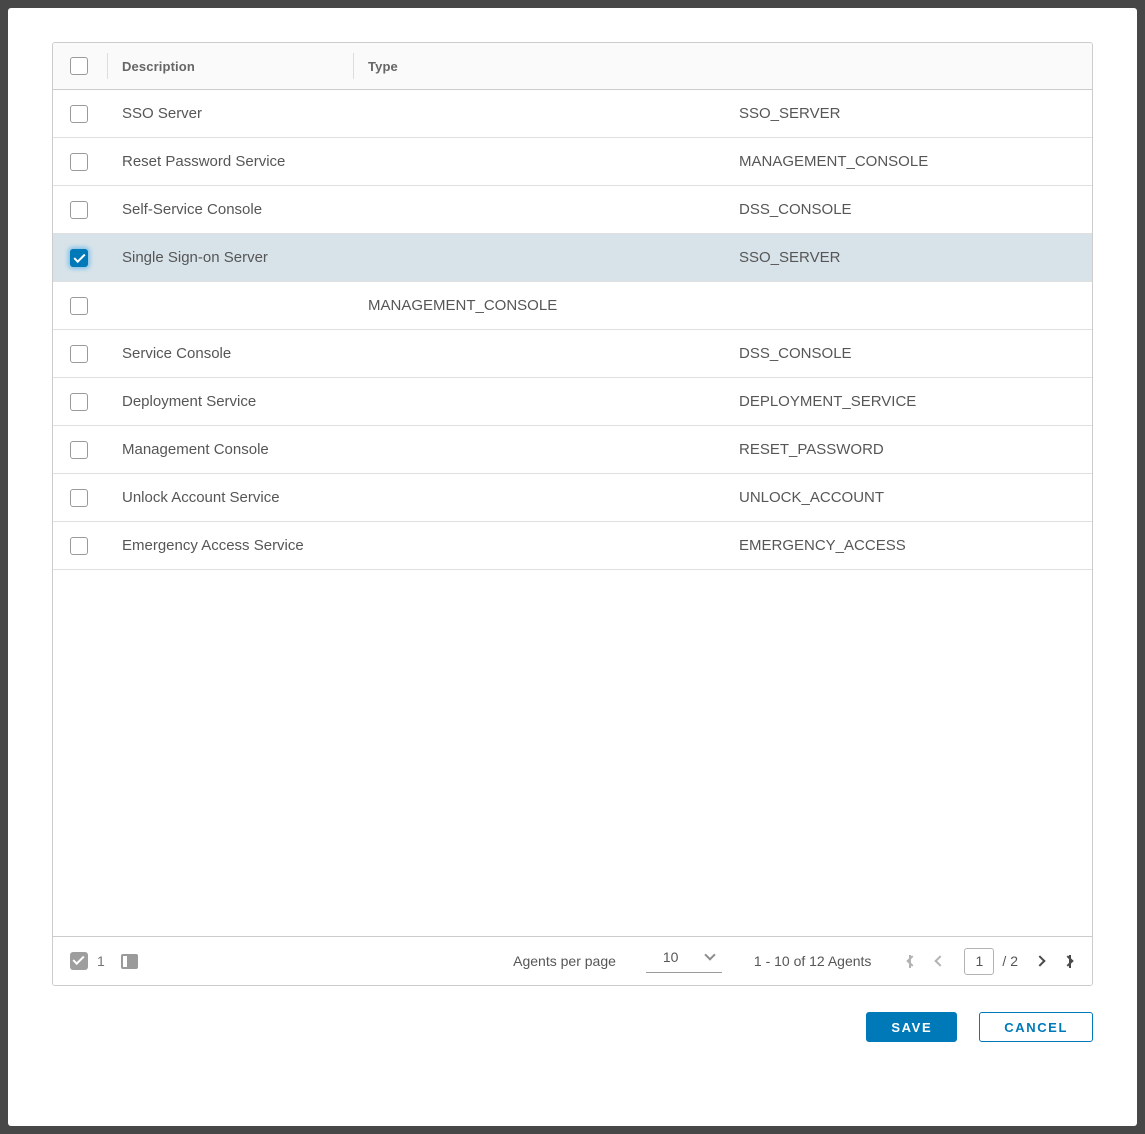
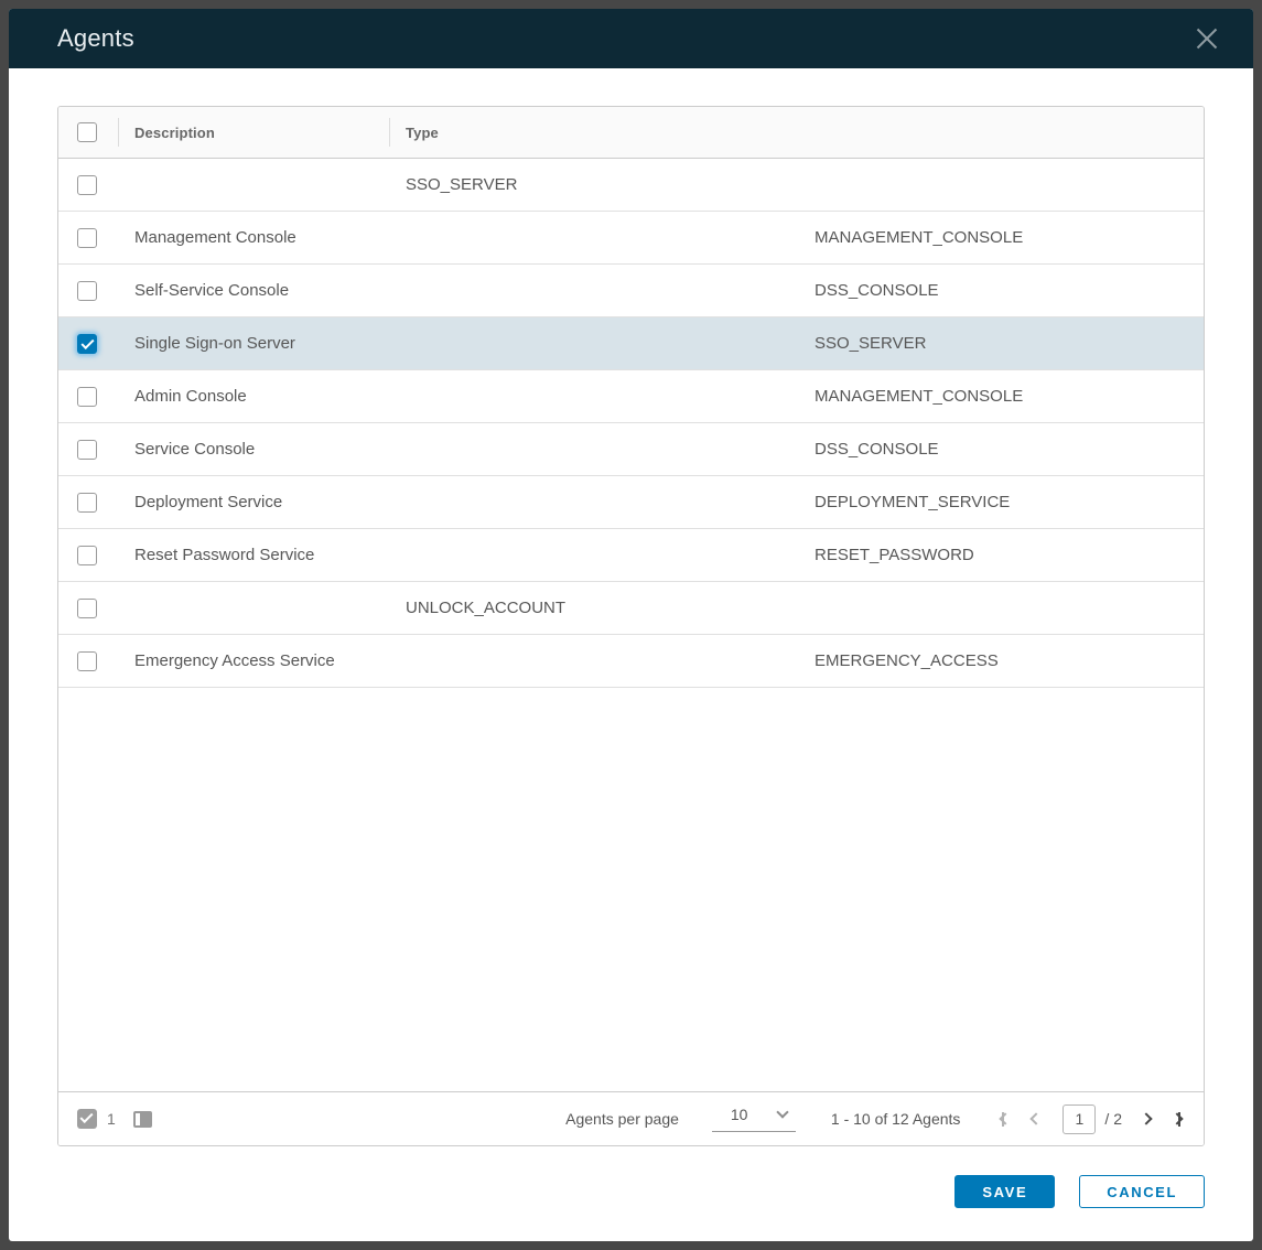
+ Agents
  Description
  Type
- SSO Server
  SSO_SERVER
- Reset Password Service
+ Management Console
  MANAGEMENT_CONSOLE
  Self-Service Console
  DSS_CONSOLE
  Single Sign-on Server
  SSO_SERVER
+ Admin Console
  MANAGEMENT_CONSOLE
  Service Console
  DSS_CONSOLE
  Deployment Service
  DEPLOYMENT_SERVICE
- Management Console
+ Reset Password Service
  RESET_PASSWORD
- Unlock Account Service
  UNLOCK_ACCOUNT
  Emergency Access Service
  EMERGENCY_ACCESS
  1
  Agents per page
  10
  1 - 10 of 12 Agents
  1
  / 2
  SAVE
  CANCEL
